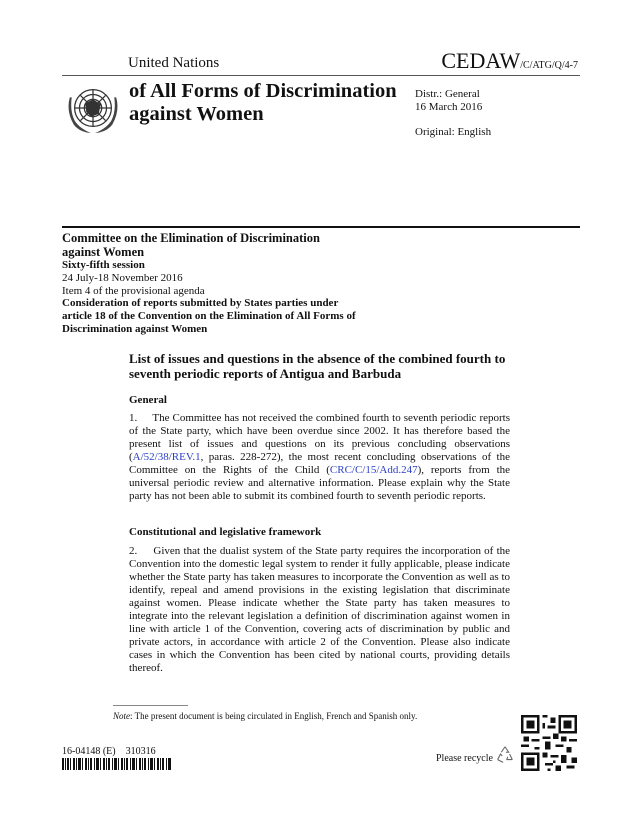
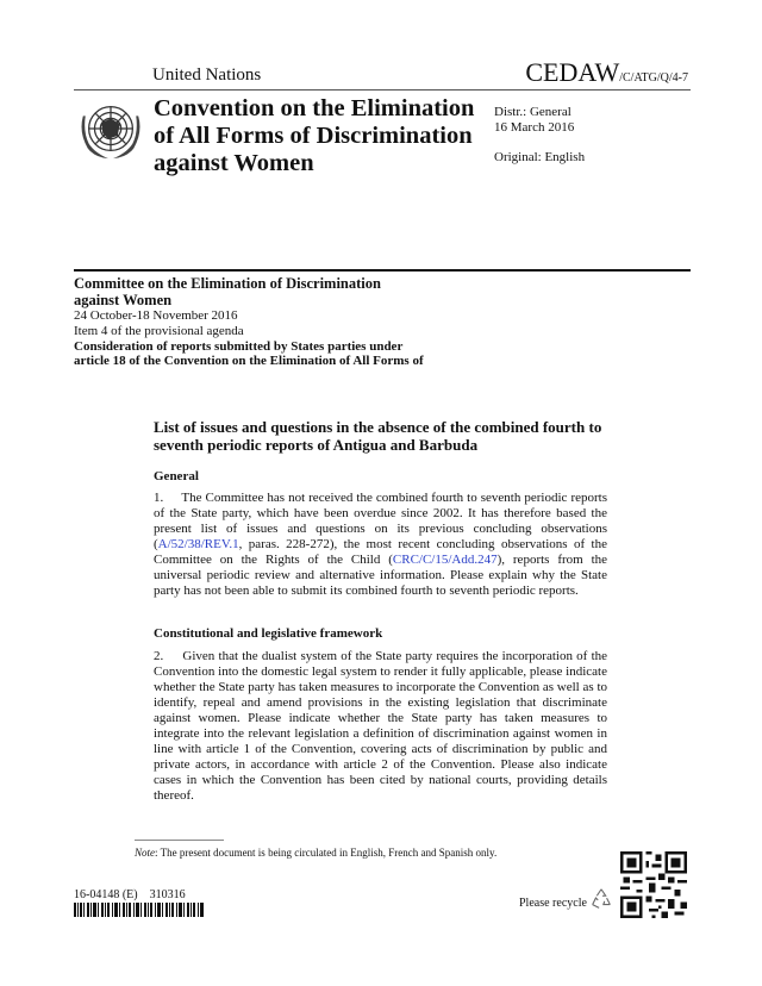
  United Nations
  CEDAW/C/ATG/Q/4-7
+ Convention on the Elimination
  of All Forms of Discrimination
  against Women
  Distr.: General
  16 March 2016
  Original: English
  Committee on the Elimination of Discrimination
  against Women
- Sixty-fifth session
- 24 July-18 November 2016
+ 24 October-18 November 2016
  Item 4 of the provisional agenda
  Consideration of reports submitted by States parties under
  article 18 of the Convention on the Elimination of All Forms of
- Discrimination against Women
  List of issues and questions in the absence of the combined fourth to seventh periodic reports of Antigua and Barbuda
  General
  1. The Committee has not received the combined fourth to seventh periodic reports of the State party, which have been overdue since 2002. It has therefore based the present list of issues and questions on its previous concluding observations (A/52/38/REV.1, paras. 228-272), the most recent concluding observations of the Committee on the Rights of the Child (CRC/C/15/Add.247), reports from the universal periodic review and alternative information. Please explain why the State party has not been able to submit its combined fourth to seventh periodic reports.
  Constitutional and legislative framework
  2. Given that the dualist system of the State party requires the incorporation of the Convention into the domestic legal system to render it fully applicable, please indicate whether the State party has taken measures to incorporate the Convention as well as to identify, repeal and amend provisions in the existing legislation that discriminate against women. Please indicate whether the State party has taken measures to integrate into the relevant legislation a definition of discrimination against women in line with article 1 of the Convention, covering acts of discrimination by public and private actors, in accordance with article 2 of the Convention. Please also indicate cases in which the Convention has been cited by national courts, providing details thereof.
  Note: The present document is being circulated in English, French and Spanish only.
  16-04148 (E) 310316
  Please recycle
